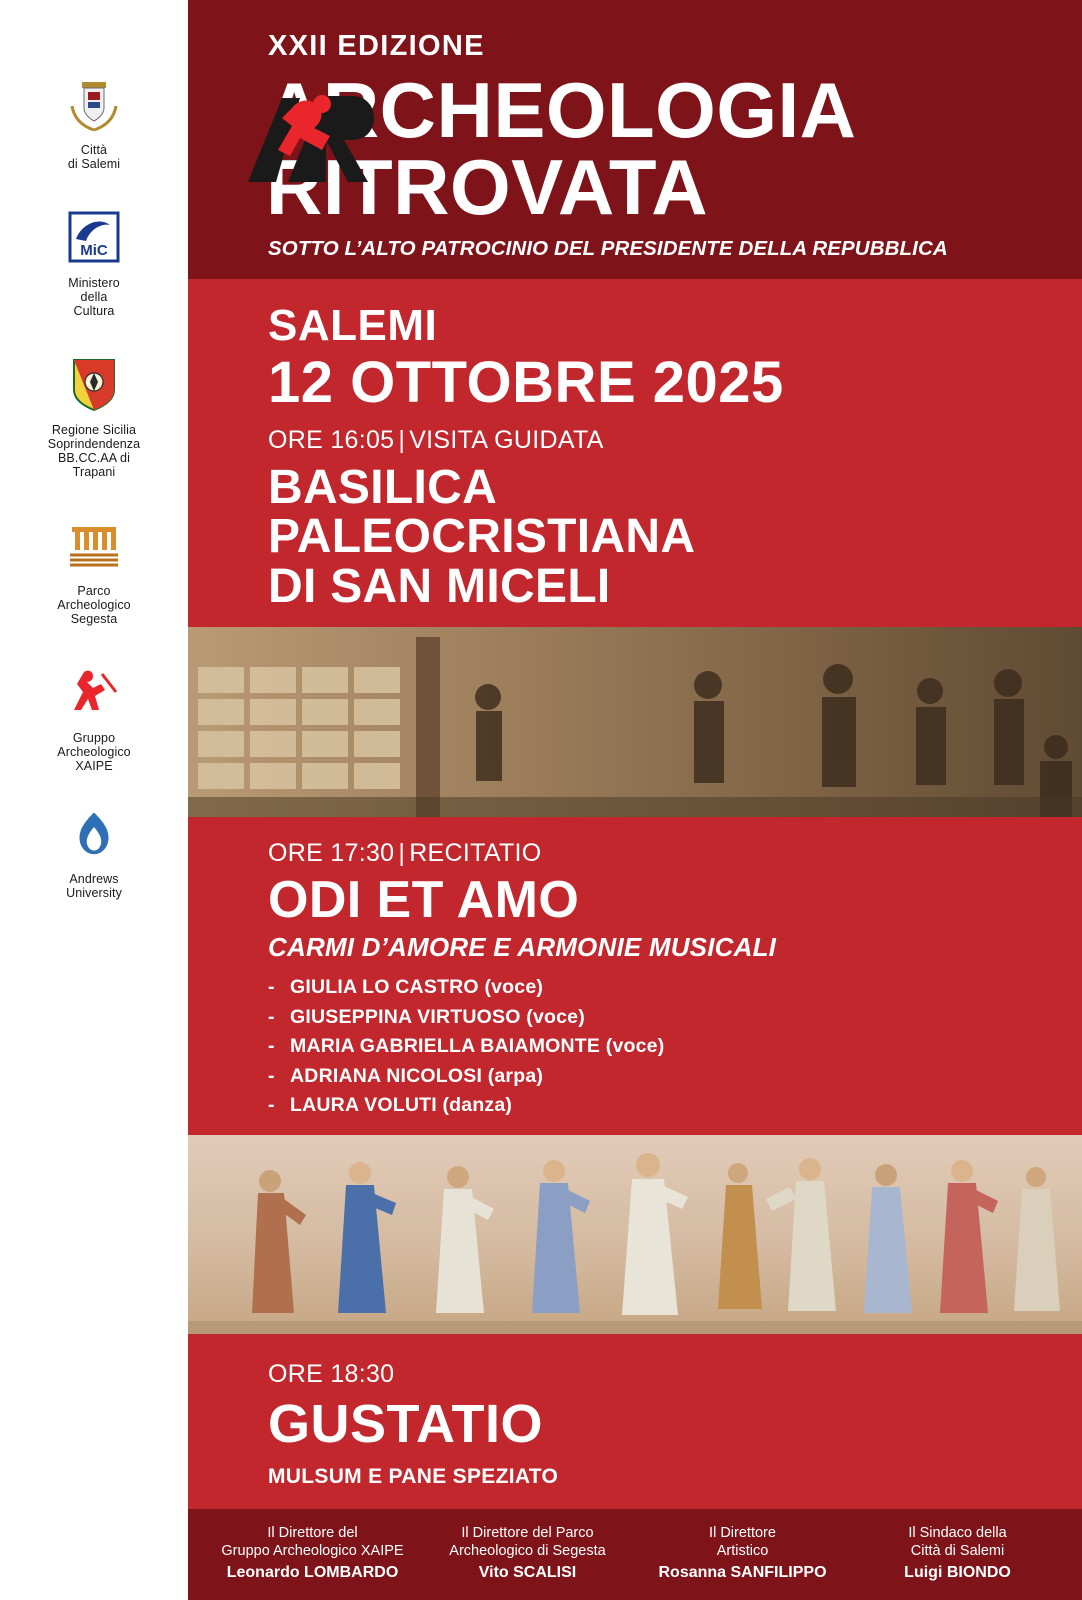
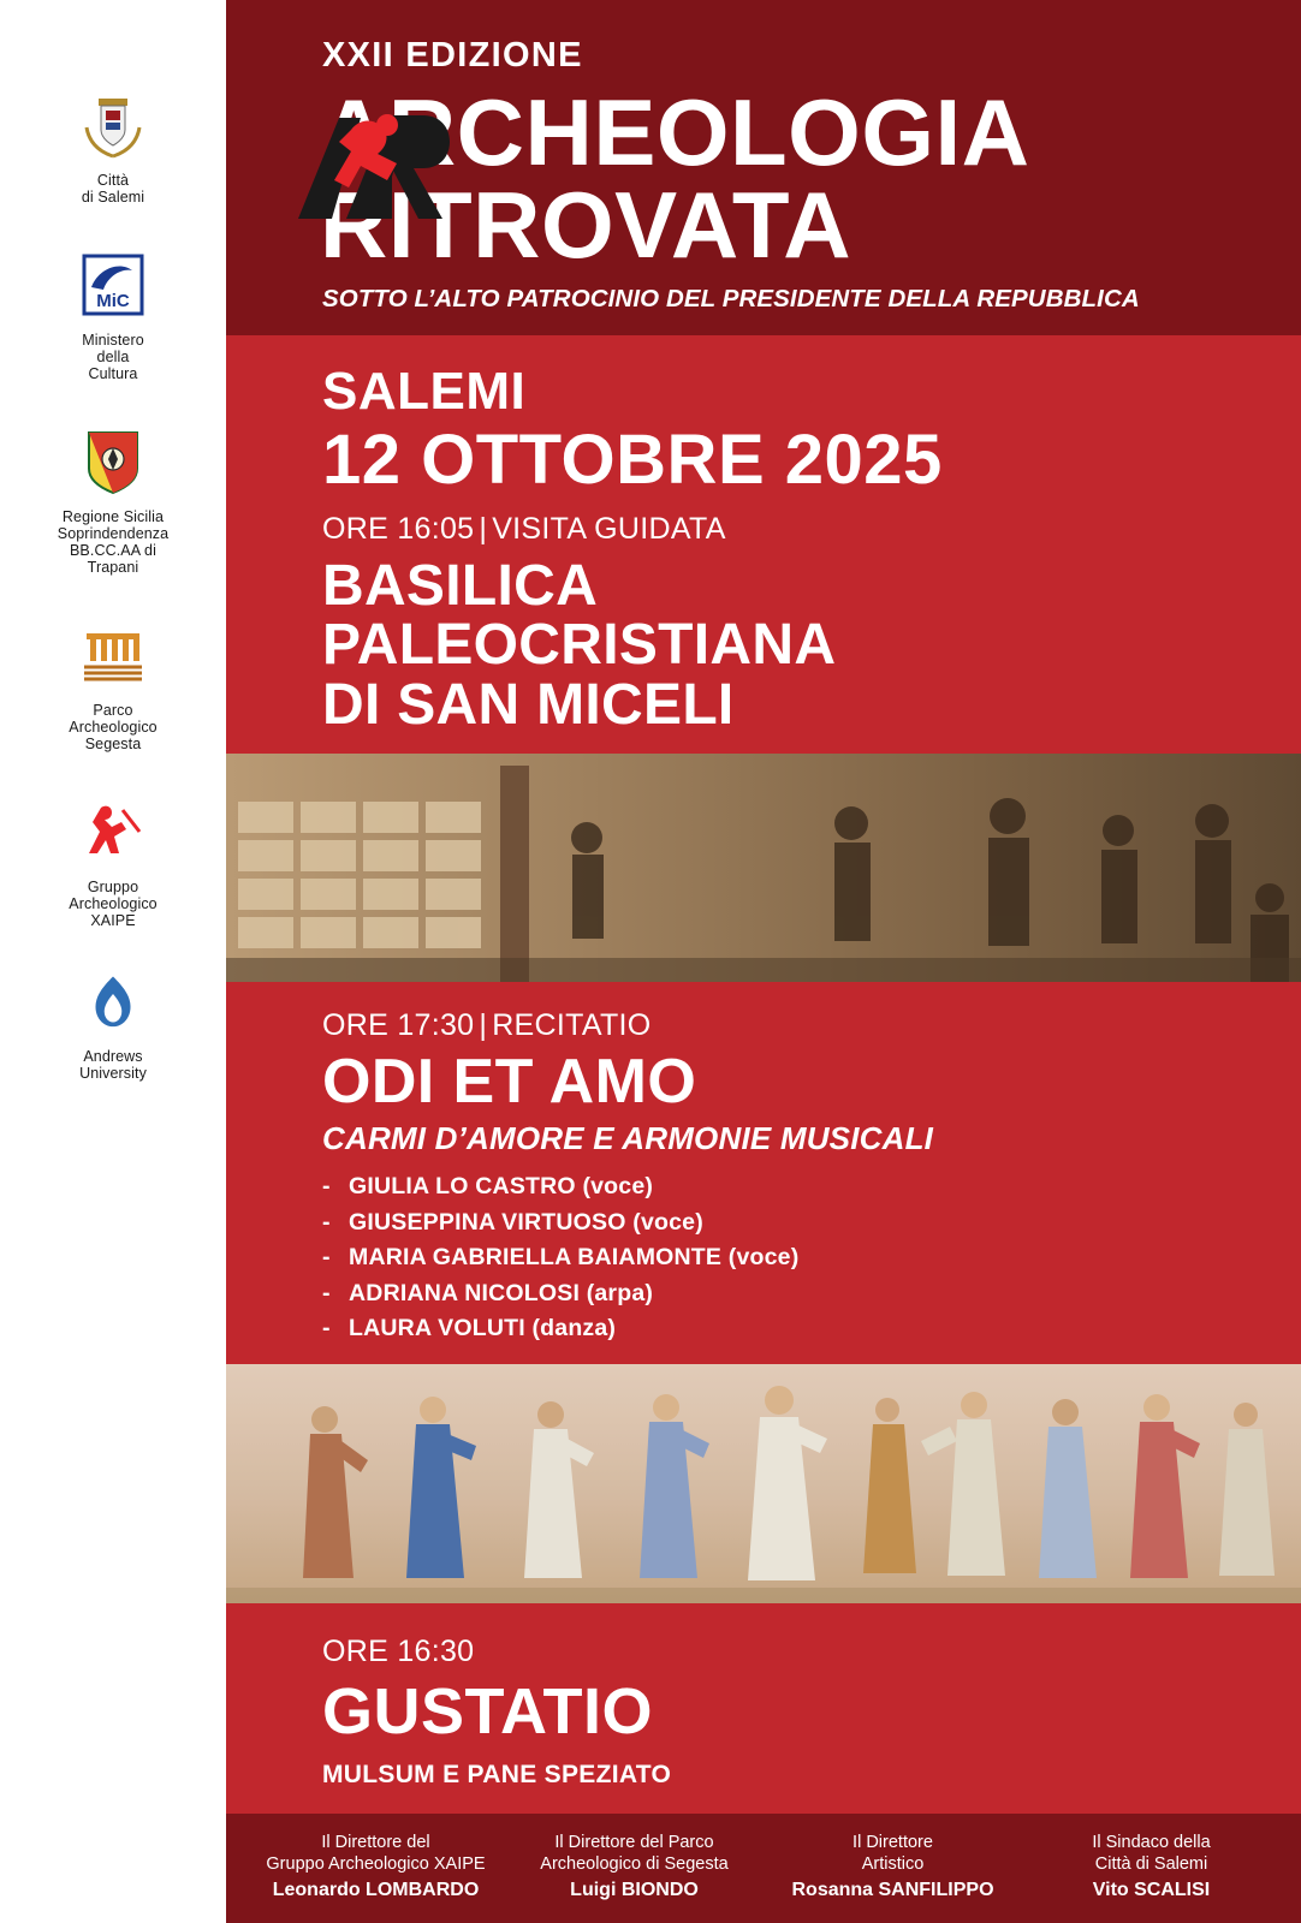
  Città
  di Salemi
  MiC
  Ministero
  della
  Cultura
  Regione Sicilia
  Soprindendenza
  BB.CC.AA di
  Trapani
  Parco
  Archeologico
  Segesta
  Gruppo
  Archeologico
  XAIPE
  Andrews
  University
  XXII EDIZIONE
  CHEOLOGIA
  RITROVATA
  SOTTO L’ALTO PATROCINIO DEL PRESIDENTE DELLA REPUBBLICA
  SALEMI
  12 OTTOBRE 2025
  ORE 16:05 | VISITA GUIDATA
  BASILICA
  PALEOCRISTIANA
  DI SAN MICELI
  ORE 17:30 | RECITATIO
  ODI ET AMO
  CARMI D’AMORE E ARMONIE MUSICALI
  - GIULIA LO CASTRO (voce)
  - GIUSEPPINA VIRTUOSO (voce)
  - MARIA GABRIELLA BAIAMONTE (voce)
  - ADRIANA NICOLOSI (arpa)
  - LAURA VOLUTI (danza)
- ORE 18:30
+ ORE 16:30
  GUSTATIO
  MULSUM E PANE SPEZIATO
  Il Direttore del
  Gruppo Archeologico XAIPE
  Leonardo LOMBARDO
  Il Direttore del Parco
  Archeologico di Segesta
- Vito SCALISI
+ Luigi BIONDO
  Il Direttore
  Artistico
  Rosanna SANFILIPPO
  Il Sindaco della
  Città di Salemi
- Luigi BIONDO
+ Vito SCALISI
